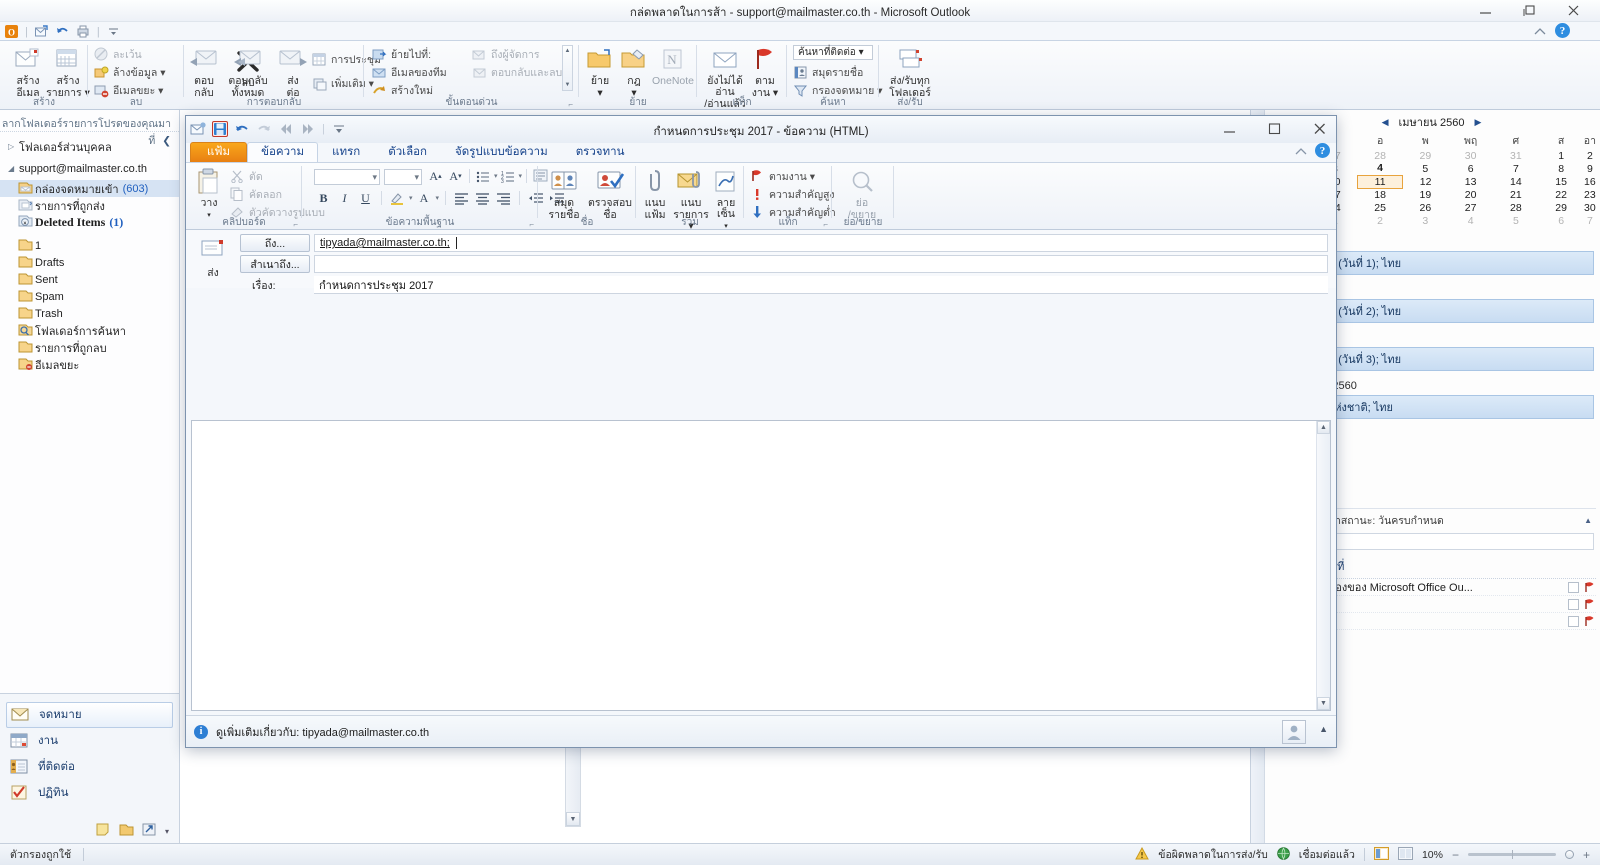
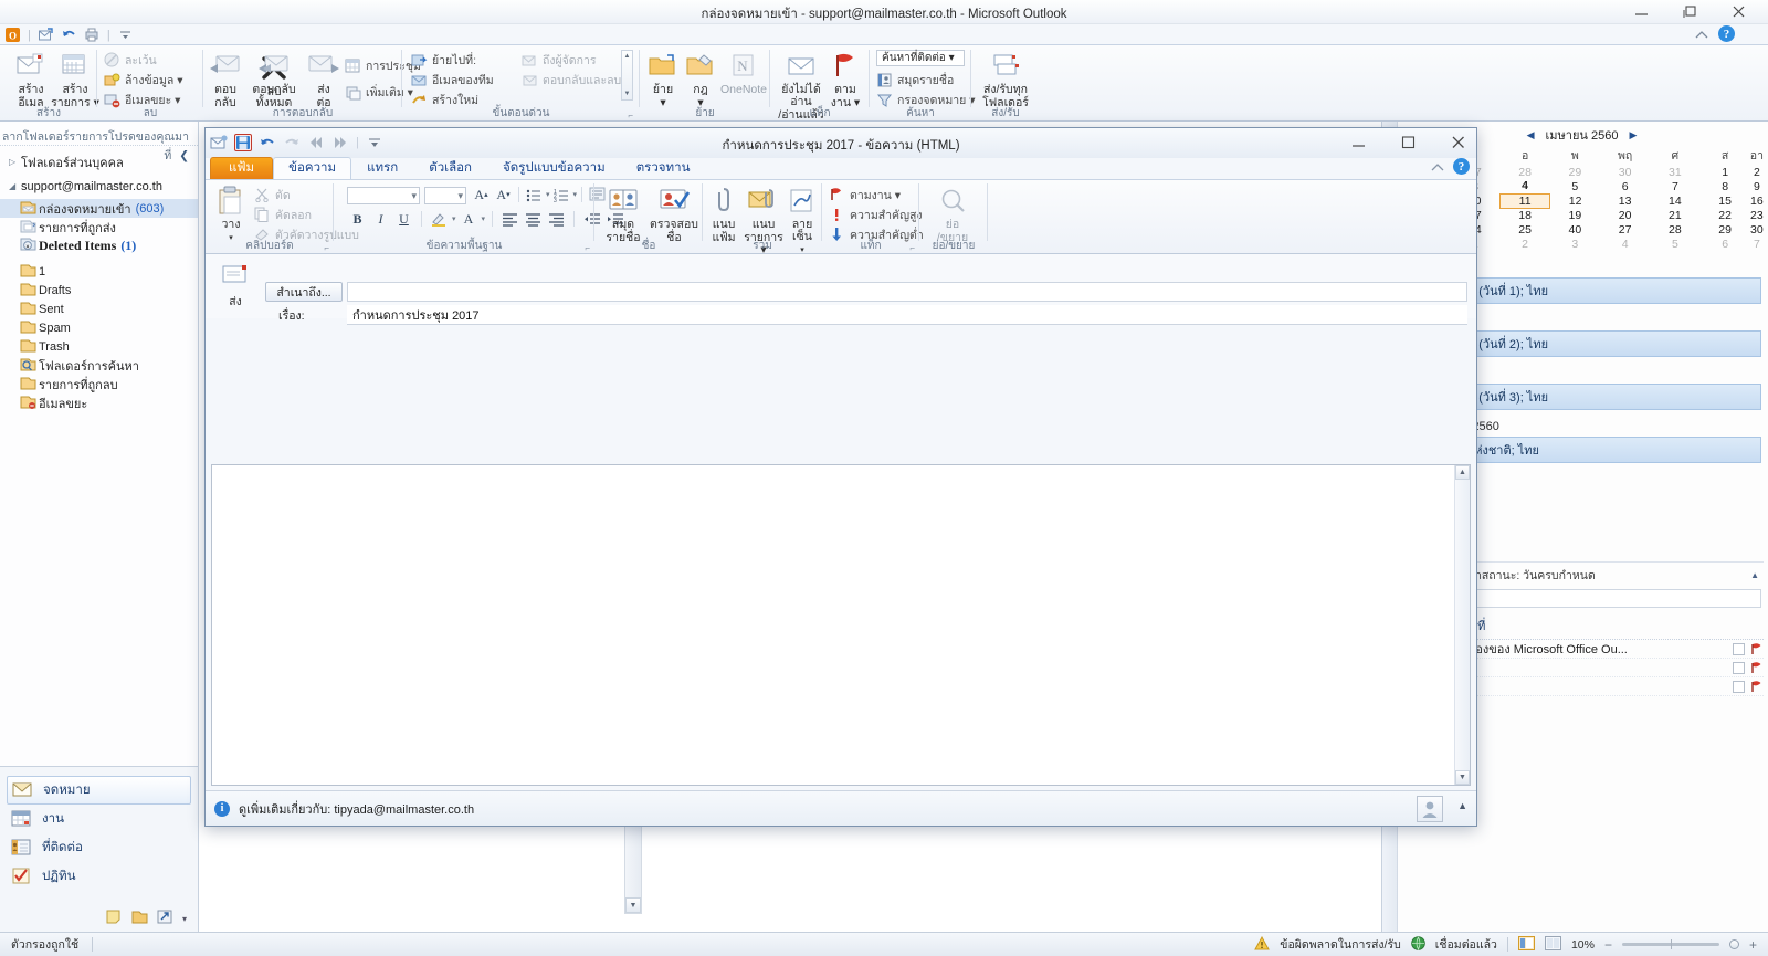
- กล่ดพลาดในการส้า - support@mailmaster.co.th - Microsoft Outlook
+ กล่องจดหมายเข้า - support@mailmaster.co.th - Microsoft Outlook
  ?
  O
  |
  |
  สร้าง
  อีเมล
  สร้าง
  รายการ
  สร้าง
  ละเว้น
  ล้างข้อมูล ▾
  อีเมลขยะ ▾
  ลบ
  ลบ
  ตอบ
  กลับ
  ตอบกลับ
  ทั้งหมด
  ส่ง
  ต่อ
  การประชุม
  เพิ่มเติ ▾
  การตอบกลับ
  ย้ายไปที่:
  อีเมลของทีม
  สร้างใหม่
  ถึงผู้จัดการ
  ตอบกลับและลบ
  ขั้นตอนด่วน
  ⌐
  ย้าย
  ▾
  กฎ
  ▾
  N
  OneNote
  ย้าย
  ยังไม่ได้อ่าน
  /อ่านแล้ว
  ตาม
  งาน ▾
  แท็ก
  ค้นหาที่ติดต่อ ▾
  สมุดรายชื่อ
  กรองจดหมาย ▾
  ค้นหา
  ส่ง/รับทุก
  โฟลเดอร์
  ส่ง/รับ
  ลากโฟลเดอร์รายการโปรดของคุณมาที่ ❮
  ▷
  โฟลเดอร์ส่วนบุคคล
  ◢
  support@mailmaster.co.th
  กล่องจดหมายเข้า
  (603)
  รายการที่ถูกส่ง
  Deleted Items
  (1)
  1
  Drafts
  Sent
  Spam
  Trash
  โฟลเดอร์การค้นหา
  รายการที่ถูกลบ
  อีเมลขยะ
  จดหมาย
  งาน
  ที่ติดต่อ
  ปฏิทิน
  ▾
  ◀
  เมษายน 2560
  ▶
  		อ	พ	พฤ	ศ	ส	อา
  	7	28	29	30	31	1	2
  	0	11	12	13	14	15	16
  	7	18	19	20	21	22	23
- 	4	25	26	27	28	29	30
+ 	4	25	40	27	28	29	30
  ▲
  องของ Microsoft Office Ou...
  ตัวกรองถูกใช้
  ข้อผิดพลาดในการส่ง/รับ
  เชื่อมต่อแล้ว
  10%
  −
  +
  |
  กำหนดการประชุม 2017 - ข้อความ (HTML)
  แฟ้ม
  ข้อความ
  แทรก
  ตัวเลือก
  จัดรูปแบบข้อความ
  ตรวจทาน
  ?
  วาง
  ตัด
  คัดลอก
  ตัวคัดวางรูแบบ
  คลิปบอร์ด
  ⌐
  ▾
  ▾
  A
  ▴
  A
  ▾
  B
  I
  U
  A
  ข้อความพื้นฐาน
  ⌐
  สมุด
  รายชื่อ
  ตรวจสอบ
  ชื่อ
  ชื่อ
  แนบ
  แฟ้ม
  แนบ
  รายการ ▾
  ลายเซ็น
  รวม
  ตามงาน ▾
  ความสำคัญสู
  ความสำคัญต่ำ
  แท็ก
  ⌐
  ย่อ
  /ขยาย
  ย่อ/ขยาย
  ส่ง
- ถึง...
- tipyada@mailmaster.co.th;
  สำเนาถึง...
  เรื่อง:
  กำหนดการประชุม 2017
  i
  ดูเพิ่มเติมเกี่ยวกับ: tipyada@mailmaster.co.th
  ▲
